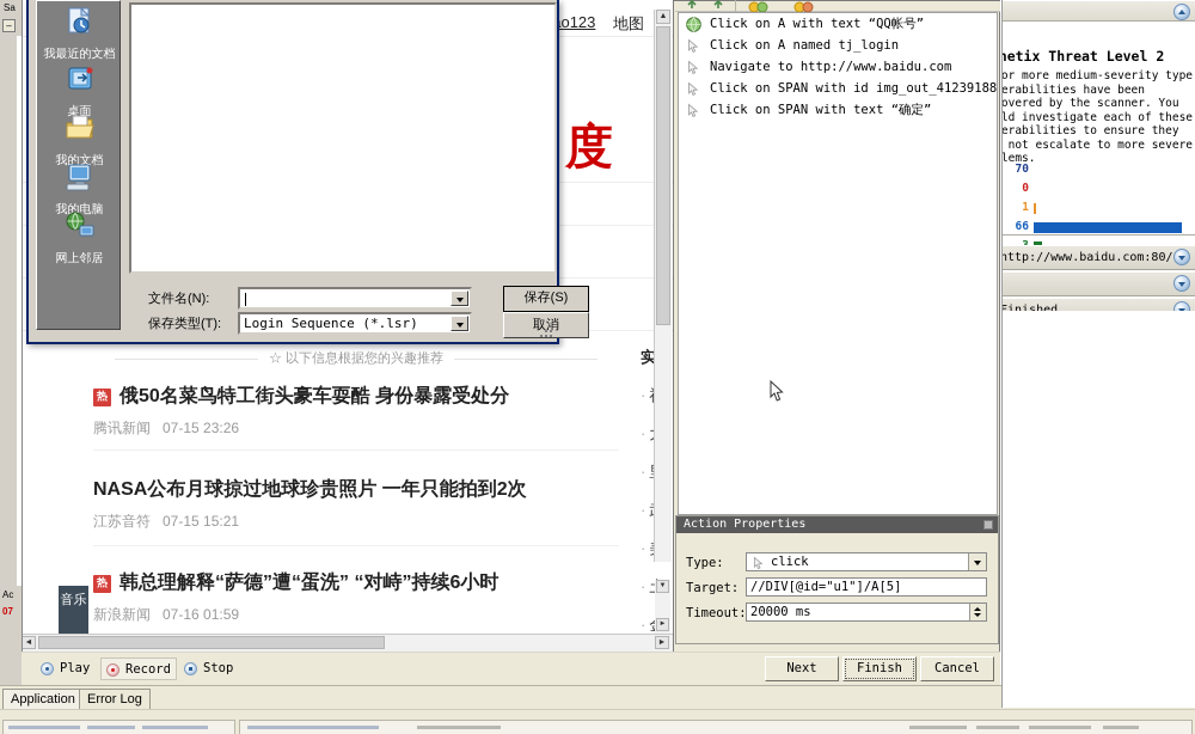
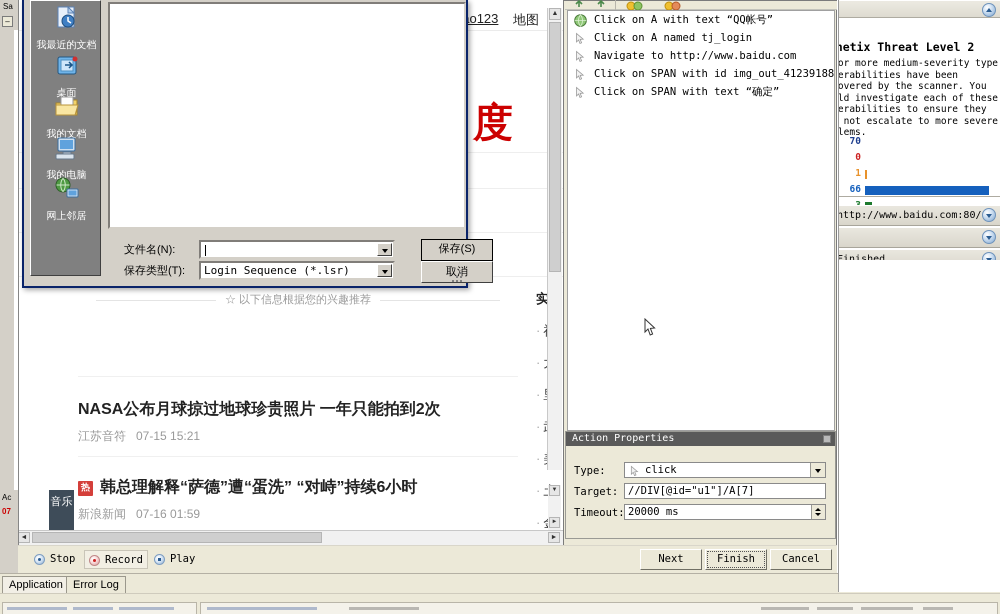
  地图
  度
  ☆ 以下信息根据您的兴趣推荐
- 热 俄50名菜鸟特工街头豪车耍酷 身份暴露受处分
- 腾讯新闻 07-15 23:26
  NASA公布月球掠过地球珍贵照片 一年只能拍到2次
  江苏音符 07-15 15:21
  热 韩总理解释“萨德”遭“蛋洗” “对峙”持续6小时
  新浪新闻 07-16 01:59
  音乐
  Sa
  –
  Ac
  07
  我最近的文档
  桌面
  我的文档
  我的电脑
  网上邻居
  文件名(N):
  保存类型(T):
  Login Sequence (*.lsr)
  保存(S)
  取消
  Click on A with text “QQ帐号”
  Click on A named tj_login
  Navigate to http://www.baidu.com
  Click on SPAN with id img_out_41239188
  Click on SPAN with text “确定”
  Action Properties
  Type:
  click
  Target:
- //DIV[@id="u1"]/A[5]
+ //DIV[@id="u1"]/A[7]
  Timeout:
  20000 ms
- Play
+ Stop
  Record
- Stop
+ Play
  Next
  Finish
  Cancel
  Application
  Error Log
  netix Threat Level 2
  or more medium-severity type erabilities have been overed by the scanner. You ld investigate each of these erabilities to ensure they not escalate to more severe lems.
  70
  0
  1
  66
  http://www.baidu.com:80/
